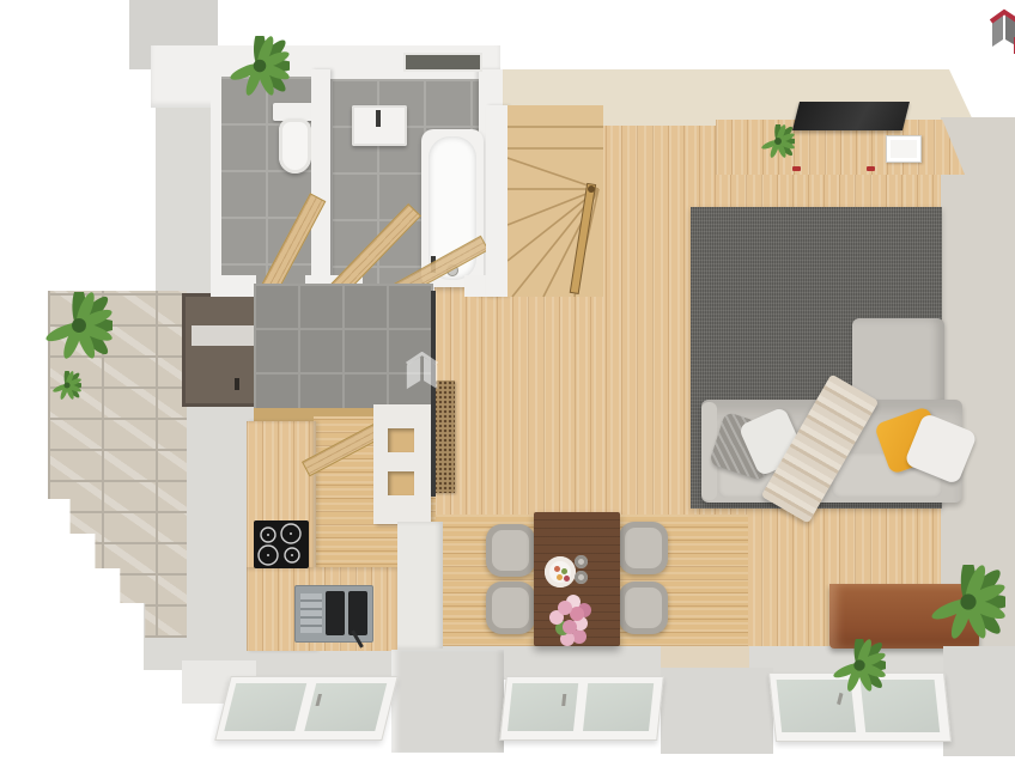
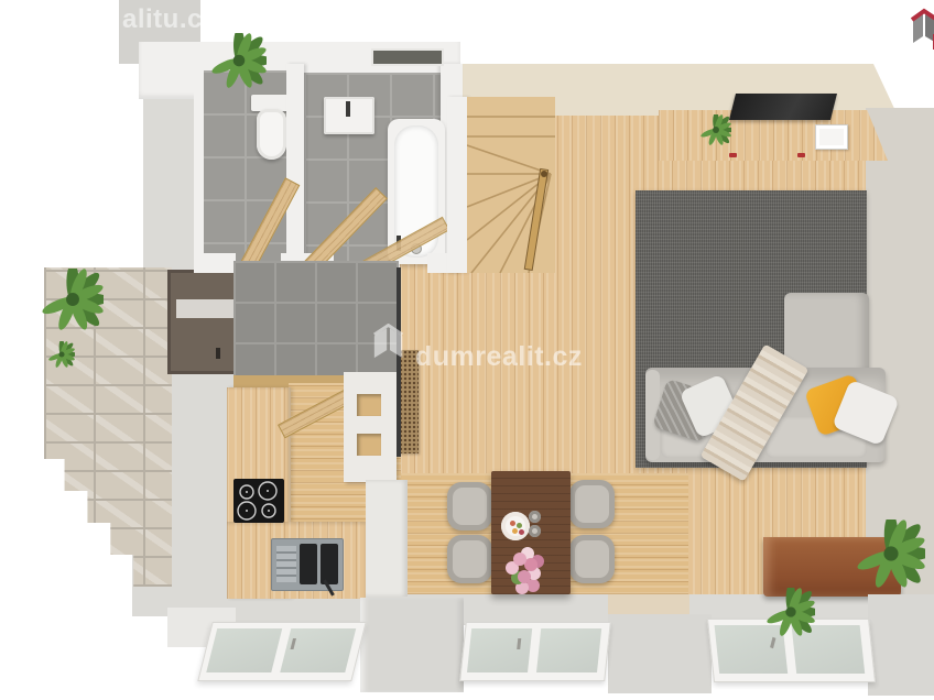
+ alitu.cz
+ dumrealit.cz
